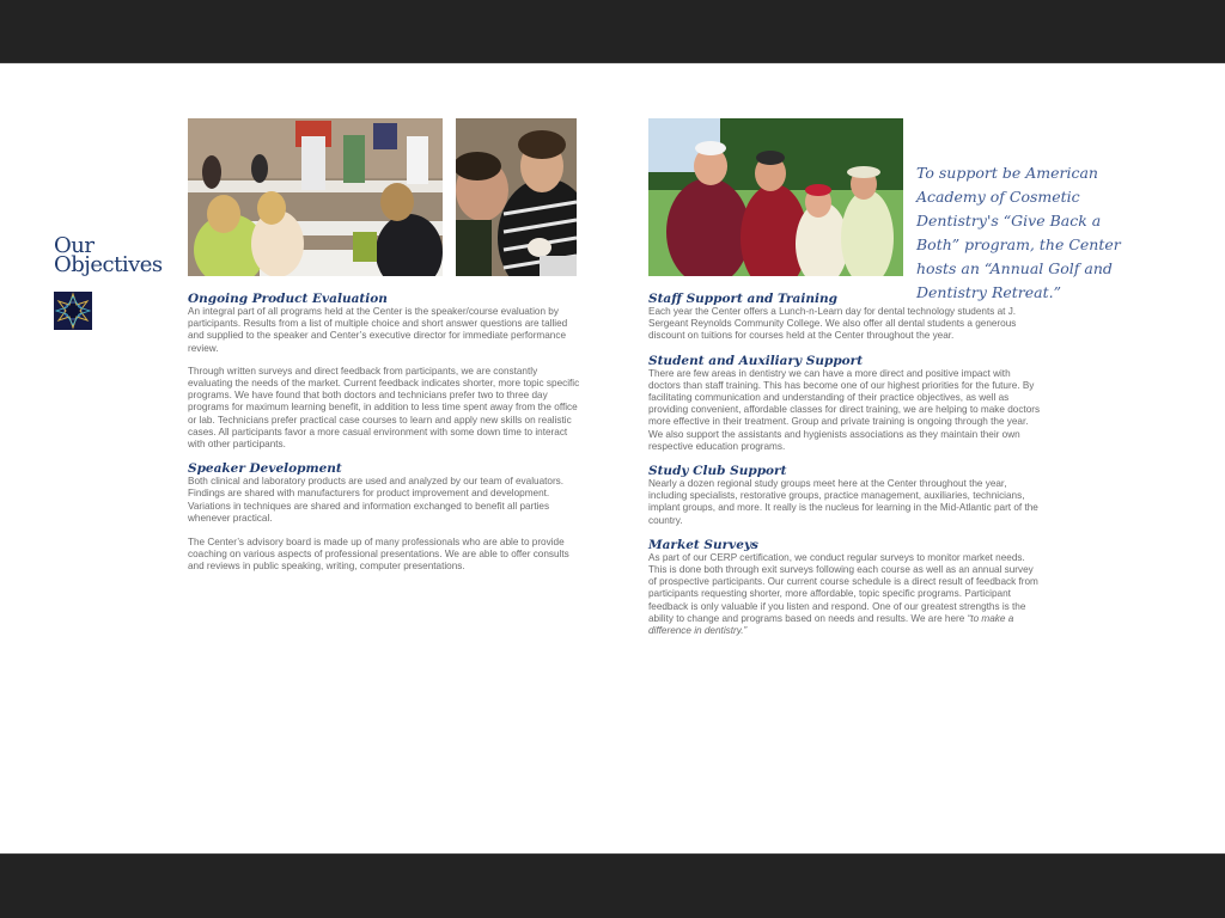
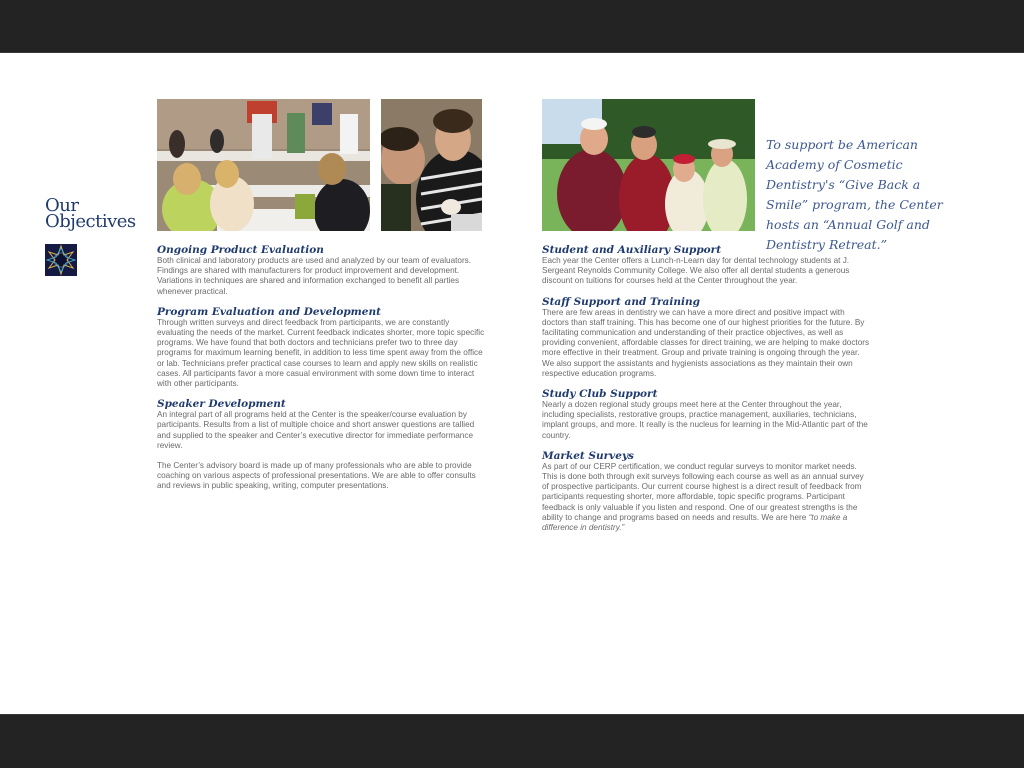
  Our
  Objectives
- To support be American Academy of Cosmetic Dentistry's “Give Back a Both” program, the Center hosts an “Annual Golf and Dentistry Retreat.”
+ To support be American Academy of Cosmetic Dentistry's “Give Back a Smile” program, the Center hosts an “Annual Golf and Dentistry Retreat.”
  Ongoing Product Evaluation
- An integral part of all programs held at the Center is the speaker/course evaluation by participants. Results from a list of multiple choice and short answer questions are tallied and supplied to the speaker and Center’s executive director for immediate performance review.
+ Both clinical and laboratory products are used and analyzed by our team of evaluators. Findings are shared with manufacturers for product improvement and development. Variations in techniques are shared and information exchanged to benefit all parties whenever practical.
+ Program Evaluation and Development
  Through written surveys and direct feedback from participants, we are constantly evaluating the needs of the market. Current feedback indicates shorter, more topic specific programs. We have found that both doctors and technicians prefer two to three day programs for maximum learning benefit, in addition to less time spent away from the office or lab. Technicians prefer practical case courses to learn and apply new skills on realistic cases. All participants favor a more casual environment with some down time to interact with other participants.
  Speaker Development
- Both clinical and laboratory products are used and analyzed by our team of evaluators. Findings are shared with manufacturers for product improvement and development. Variations in techniques are shared and information exchanged to benefit all parties whenever practical.
+ An integral part of all programs held at the Center is the speaker/course evaluation by participants. Results from a list of multiple choice and short answer questions are tallied and supplied to the speaker and Center’s executive director for immediate performance review.
  The Center’s advisory board is made up of many professionals who are able to provide coaching on various aspects of professional presentations. We are able to offer consults and reviews in public speaking, writing, computer presentations.
- Staff Support and Training
+ Student and Auxiliary Support
  Each year the Center offers a Lunch-n-Learn day for dental technology students at J. Sergeant Reynolds Community College. We also offer all dental students a generous discount on tuitions for courses held at the Center throughout the year.
- Student and Auxiliary Support
+ Staff Support and Training
  There are few areas in dentistry we can have a more direct and positive impact with doctors than staff training. This has become one of our highest priorities for the future. By facilitating communication and understanding of their practice objectives, as well as providing convenient, affordable classes for direct training, we are helping to make doctors more effective in their treatment. Group and private training is ongoing through the year. We also support the assistants and hygienists associations as they maintain their own respective education programs.
  Study Club Support
  Nearly a dozen regional study groups meet here at the Center throughout the year, including specialists, restorative groups, practice management, auxiliaries, technicians, implant groups, and more. It really is the nucleus for learning in the Mid-Atlantic part of the country.
  Market Surveys
- As part of our CERP certification, we conduct regular surveys to monitor market needs. This is done both through exit surveys following each course as well as an annual survey of prospective participants. Our current course schedule is a direct result of feedback from participants requesting shorter, more affordable, topic specific programs. Participant feedback is only valuable if you listen and respond. One of our greatest strengths is the ability to change and programs based on needs and results. We are here “to make a difference in dentistry.”
+ As part of our CERP certification, we conduct regular surveys to monitor market needs. This is done both through exit surveys following each course as well as an annual survey of prospective participants. Our current course highest is a direct result of feedback from participants requesting shorter, more affordable, topic specific programs. Participant feedback is only valuable if you listen and respond. One of our greatest strengths is the ability to change and programs based on needs and results. We are here “to make a difference in dentistry.”
